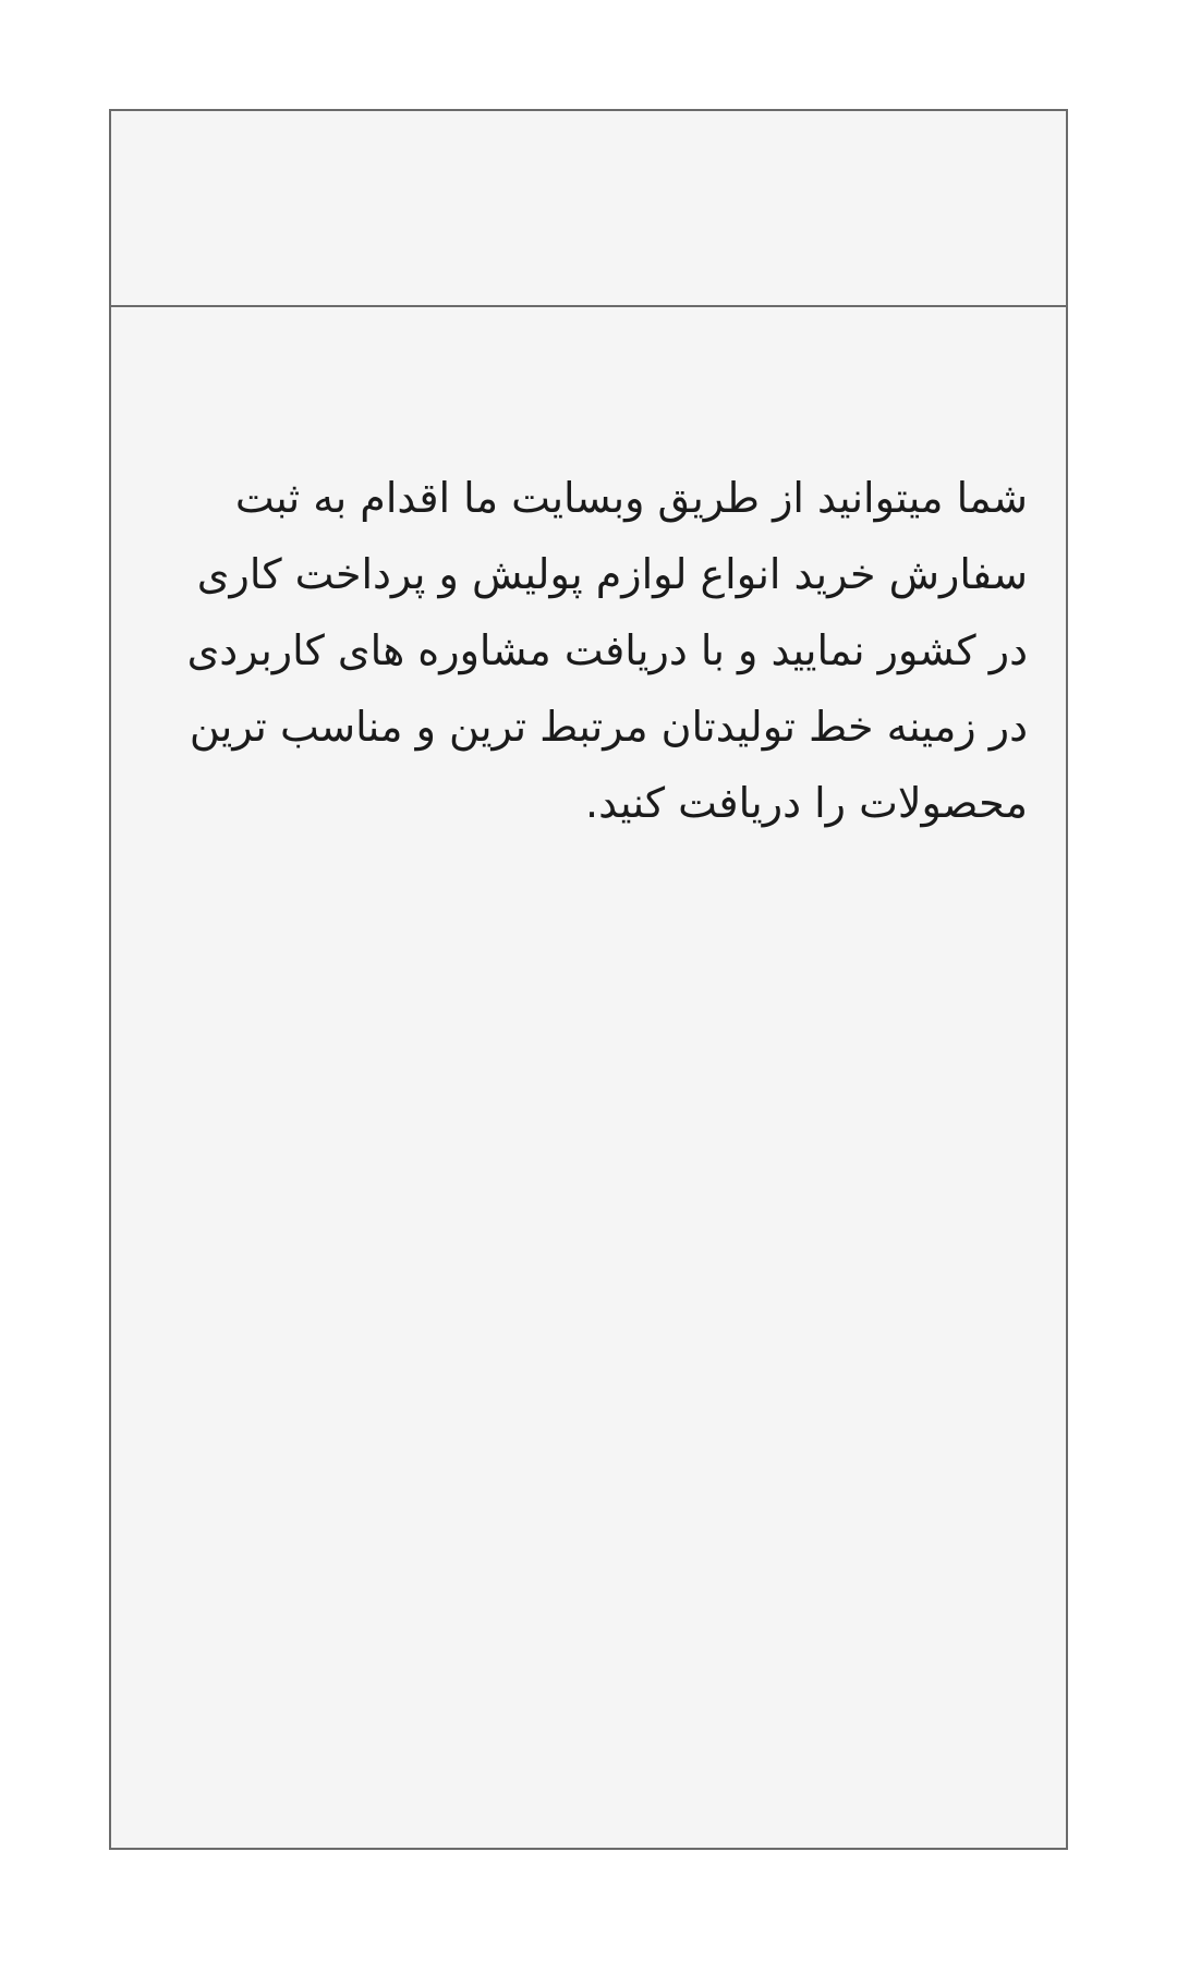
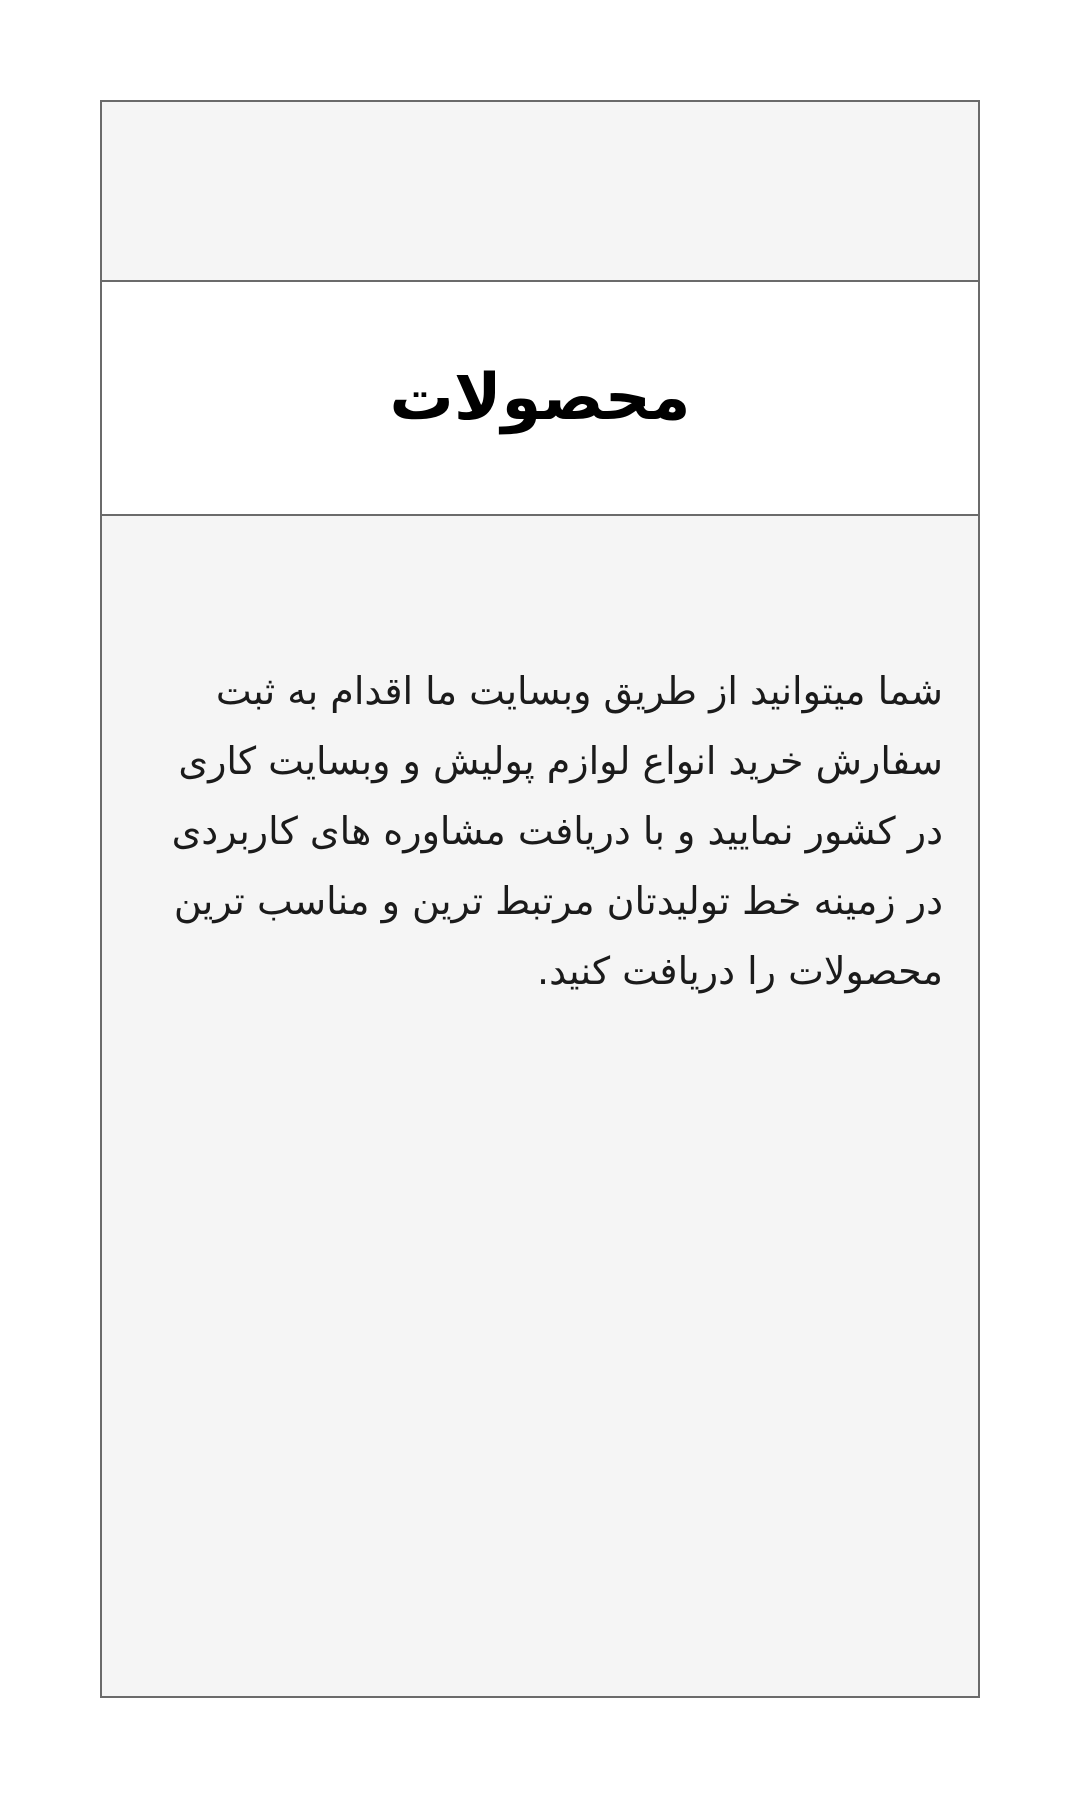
+ محصولات
- شما میتوانید از طریق وبسایت ما اقدام به ثبت سفارش خرید انواع لوازم پولیش و پرداخت کاری در کشور نمایید و با دریافت مشاوره های کاربردی در زمینه خط تولیدتان مرتبط ترین و مناسب ترین محصولات را دریافت کنید.
+ شما میتوانید از طریق وبسایت ما اقدام به ثبت سفارش خرید انواع لوازم پولیش و وبسایت کاری در کشور نمایید و با دریافت مشاوره های کاربردی در زمینه خط تولیدتان مرتبط ترین و مناسب ترین محصولات را دریافت کنید.
